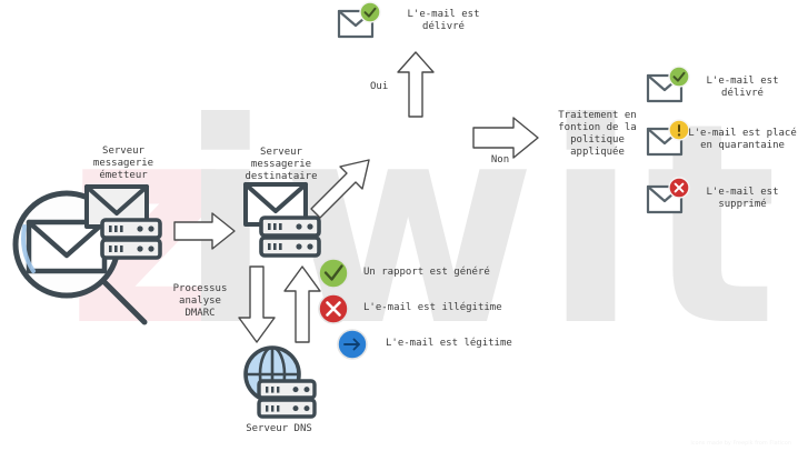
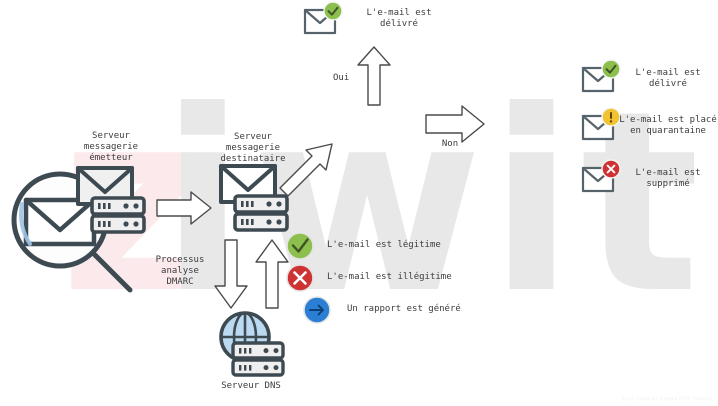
  iwit
  Serveur
  messagerie
  émetteur
  Serveur
  messagerie
  destinataire
  Oui
  L'e-mail est
  délivré
  Non
- Traitement en
- fontion de la
- politique
- appliquée
  L'e-mail est
  délivré
  L'e-mail est placé
  en quarantaine
  L'e-mail est
  supprimé
  Processus
  analyse
  DMARC
  Serveur DNS
- Un rapport est généré
+ L'e-mail est légitime
  L'e-mail est illégitime
- L'e-mail est légitime
+ Un rapport est généré
